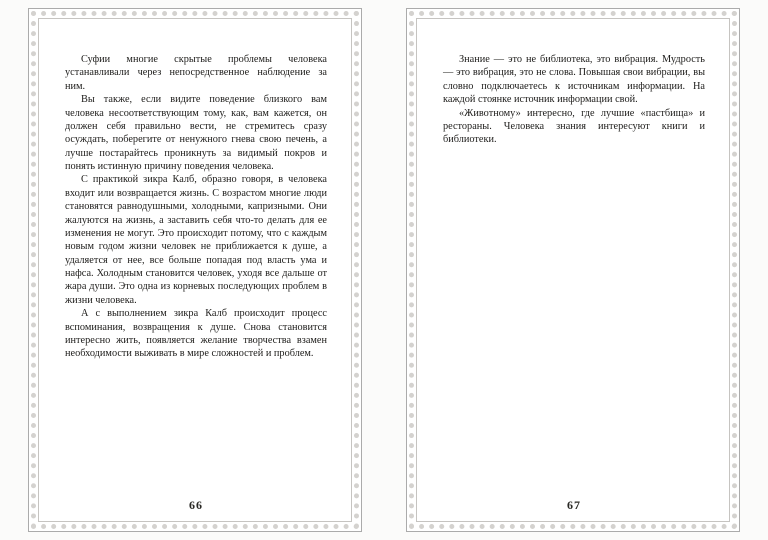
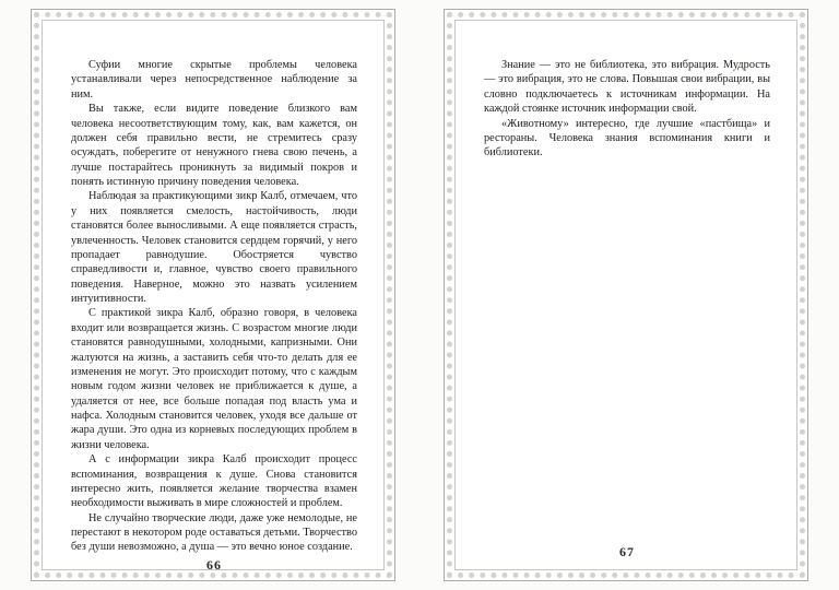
  Суфии многие скрытые проблемы человека устанавливали через непосредственное наблюдение за ним.
  Вы также, если видите поведение близкого вам человека несоответствующим тому, как, вам кажется, он должен себя правильно вести, не стремитесь сразу осуждать, поберегите от ненужного гнева свою печень, а лучше постарайтесь проникнуть за видимый покров и понять истинную причину поведения человека.
+ Наблюдая за практикующими зикр Калб, отмечаем, что у них появляется смелость, настойчивость, люди становятся более выносливыми. А еще появляется страсть, увлеченность. Человек становится сердцем горячий, у него пропадает равнодушие. Обостряется чувство справедливости и, главное, чувство своего правильного поведения. Наверное, можно это назвать усилением интуитивности.
  С практикой зикра Калб, образно говоря, в человека входит или возвращается жизнь. С возрастом многие люди становятся равнодушными, холодными, капризными. Они жалуются на жизнь, а заставить себя что-то делать для ее изменения не могут. Это происходит потому, что с каждым новым годом жизни человек не приближается к душе, а удаляется от нее, все больше попадая под власть ума и нафса. Холодным становится человек, уходя все дальше от жара души. Это одна из корневых последующих проблем в жизни человека.
- А с выполнением зикра Калб происходит процесс вспоминания, возвращения к душе. Снова становится интересно жить, появляется желание творчества взамен необходимости выживать в мире сложностей и проблем.
+ А с информации зикра Калб происходит процесс вспоминания, возвращения к душе. Снова становится интересно жить, появляется желание творчества взамен необходимости выживать в мире сложностей и проблем.
+ Не случайно творческие люди, даже уже немолодые, не перестают в некотором роде оставаться детьми. Творчество без души невозможно, а душа — это вечно юное создание.
  66
  Знание — это не библиотека, это вибрация. Мудрость — это вибрация, это не слова. Повышая свои вибрации, вы словно подключаетесь к источникам информации. На каждой стоянке источник информации свой.
- «Животному» интересно, где лучшие «пастбища» и рестораны. Человека знания интересуют книги и библиотеки.
+ «Животному» интересно, где лучшие «пастбища» и рестораны. Человека знания вспоминания книги и библиотеки.
  67
